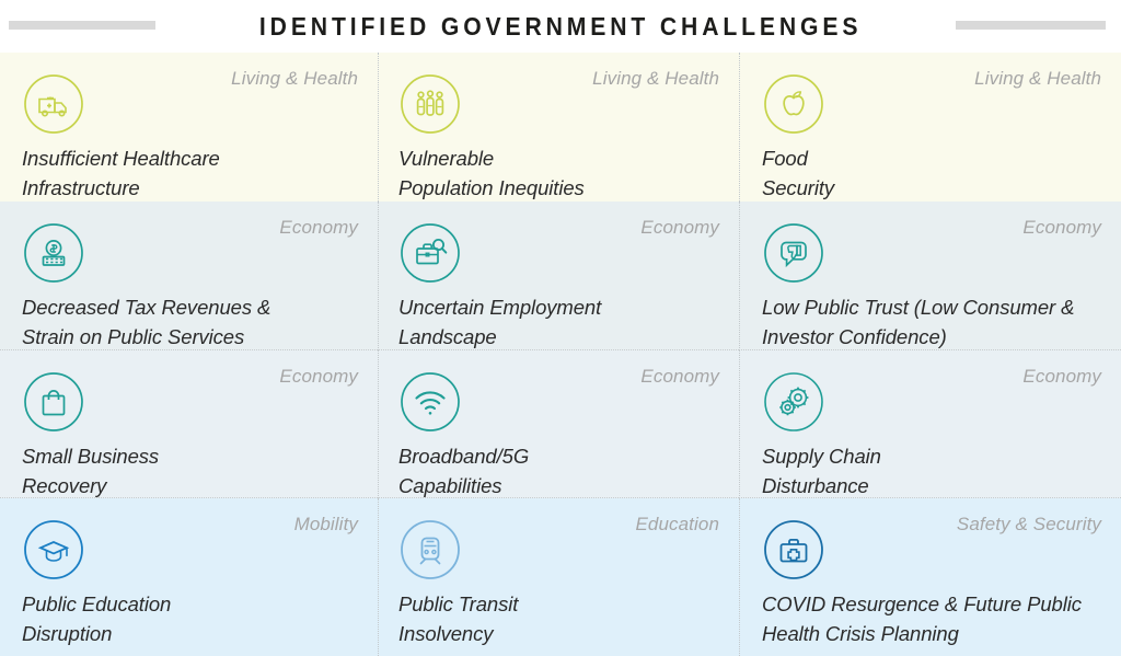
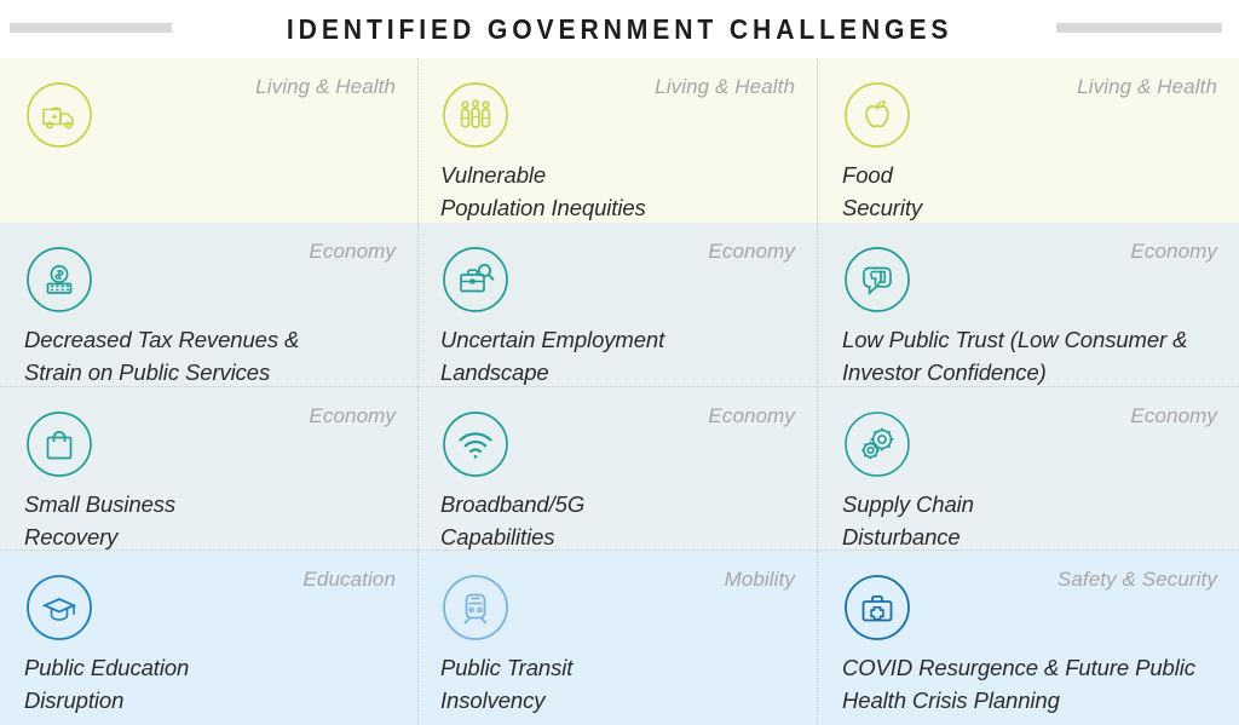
  IDENTIFIED GOVERNMENT CHALLENGES
  Living & Health
- Insufficient Healthcare
- Infrastructure
  Living & Health
  Vulnerable
  Population Inequities
  Living & Health
  Food
  Security
  Economy
  Decreased Tax Revenues &
  Strain on Public Services
  Economy
  Uncertain Employment
  Landscape
  Economy
  Low Public Trust (Low Consumer &
  Investor Confidence)
  Economy
  Small Business
  Recovery
  Economy
  Broadband/5G
  Capabilities
  Economy
  Supply Chain
  Disturbance
- Mobility
+ Education
  Public Education
  Disruption
- Education
+ Mobility
  Public Transit
  Insolvency
  Safety & Security
  COVID Resurgence & Future Public
  Health Crisis Planning
